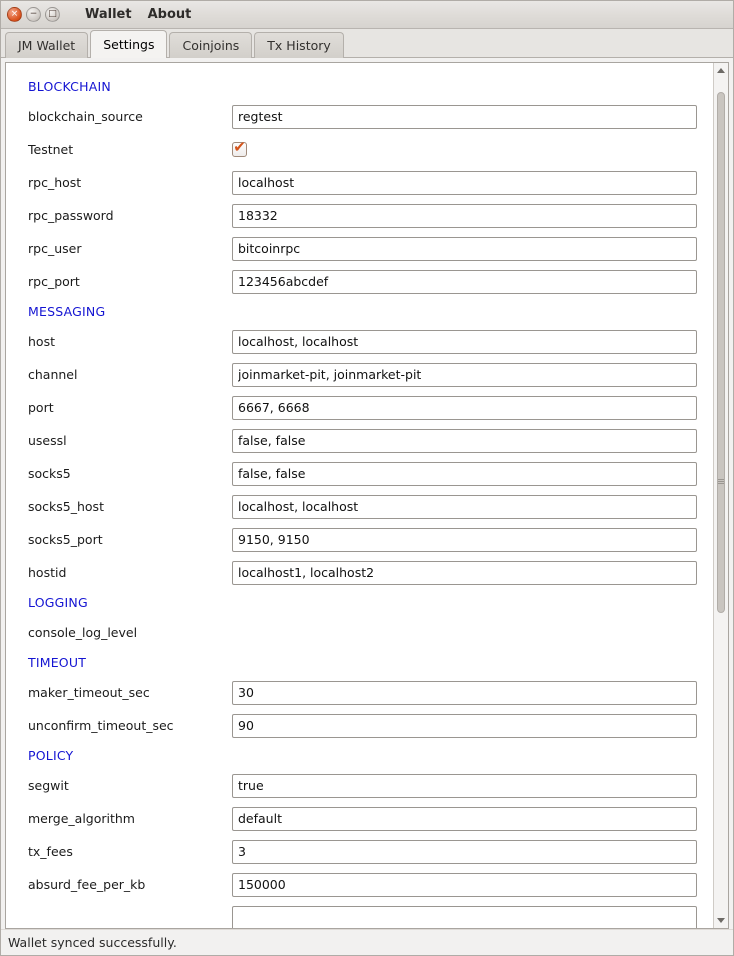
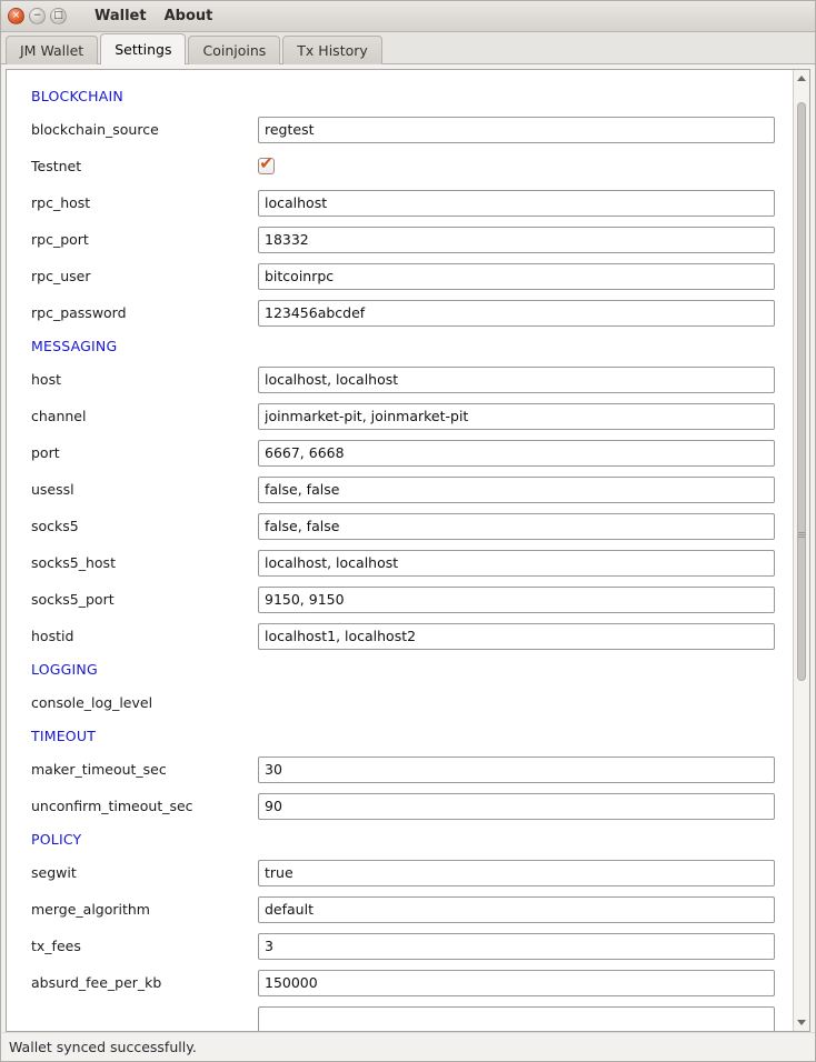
  ×
  −
  □
  Wallet
  About
  JM Wallet
  Settings
  Coinjoins
  Tx History
  BLOCKCHAIN
  blockchain_source
  regtest
  Testnet
  ✔
  rpc_host
  localhost
- rpc_password
+ rpc_port
  18332
  rpc_user
  bitcoinrpc
- rpc_port
+ rpc_password
  123456abcdef
  MESSAGING
  host
  localhost, localhost
  channel
  joinmarket-pit, joinmarket-pit
  port
  6667, 6668
  usessl
  false, false
  socks5
  false, false
  socks5_host
  localhost, localhost
  socks5_port
  9150, 9150
  hostid
  localhost1, localhost2
  LOGGING
  console_log_level
  TIMEOUT
  maker_timeout_sec
  30
  unconfirm_timeout_sec
  90
  POLICY
  segwit
  true
  merge_algorithm
  default
  tx_fees
  3
  absurd_fee_per_kb
  150000
  Wallet synced successfully.
